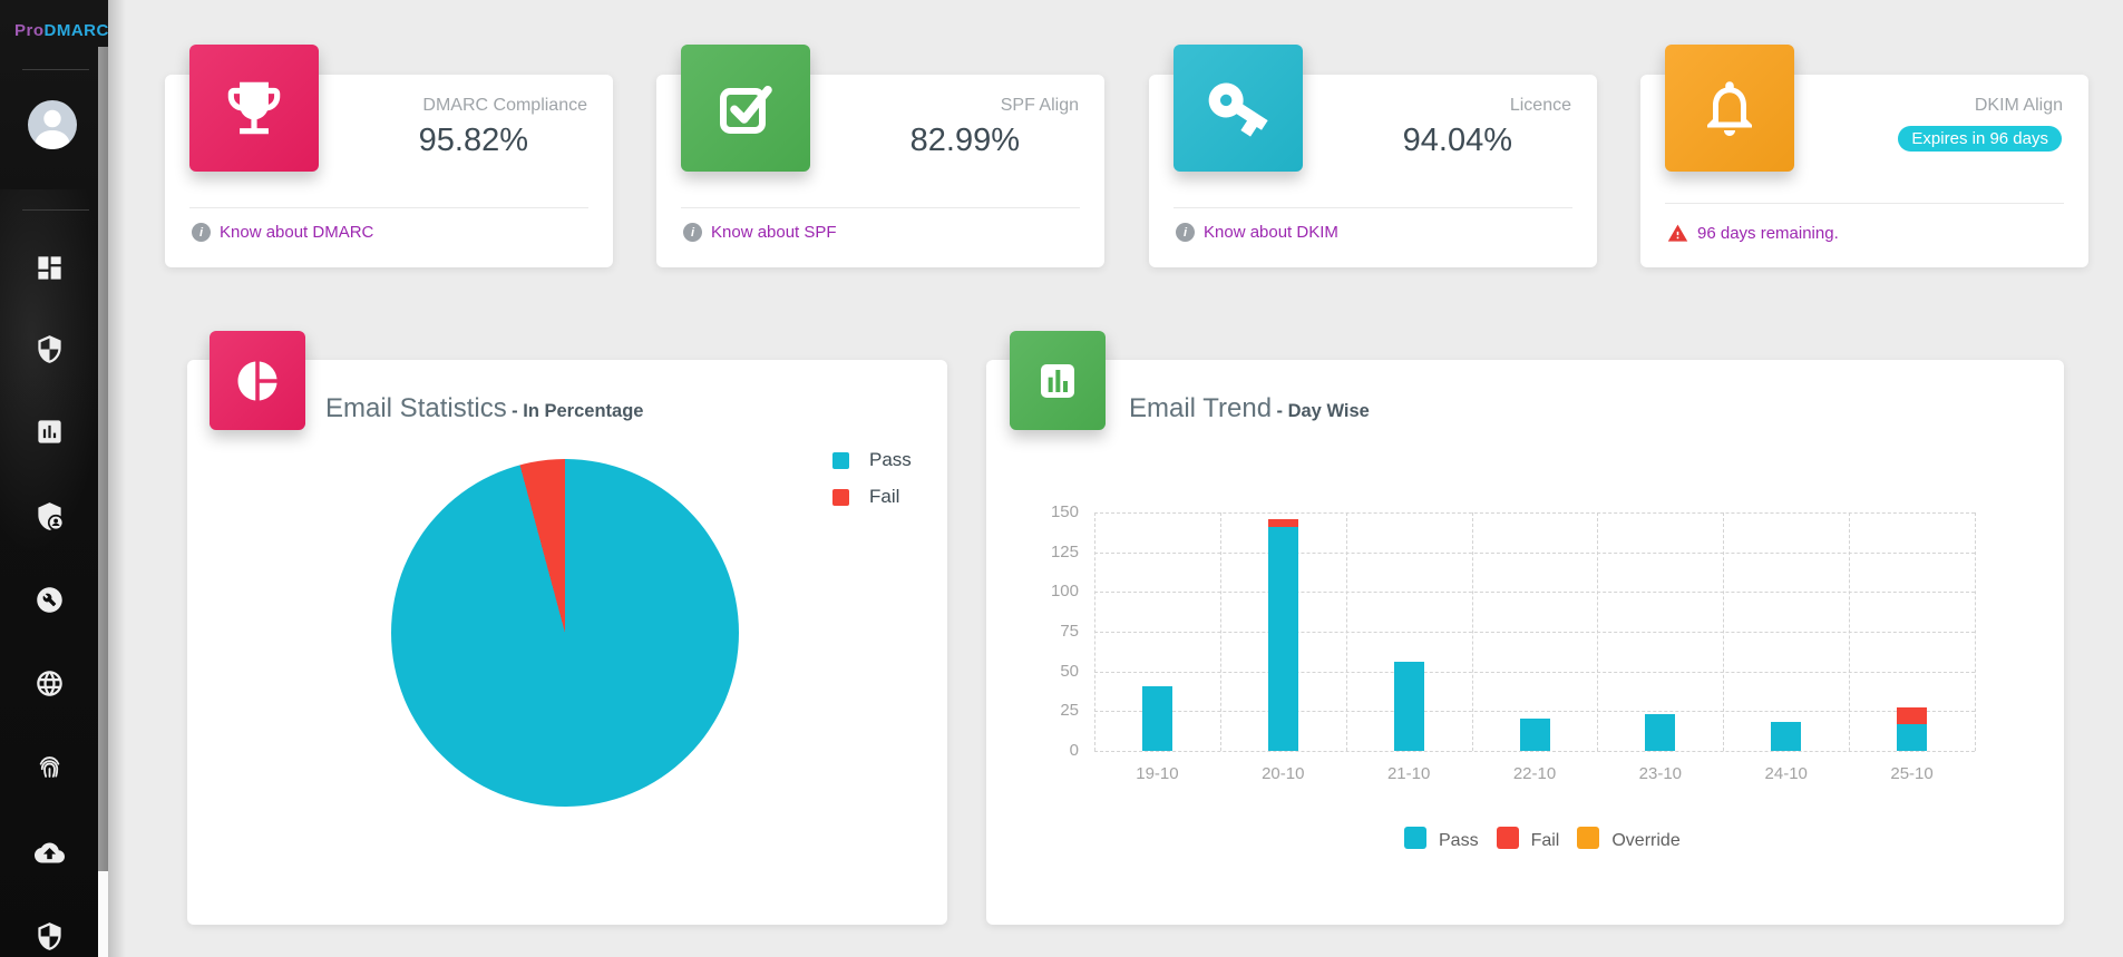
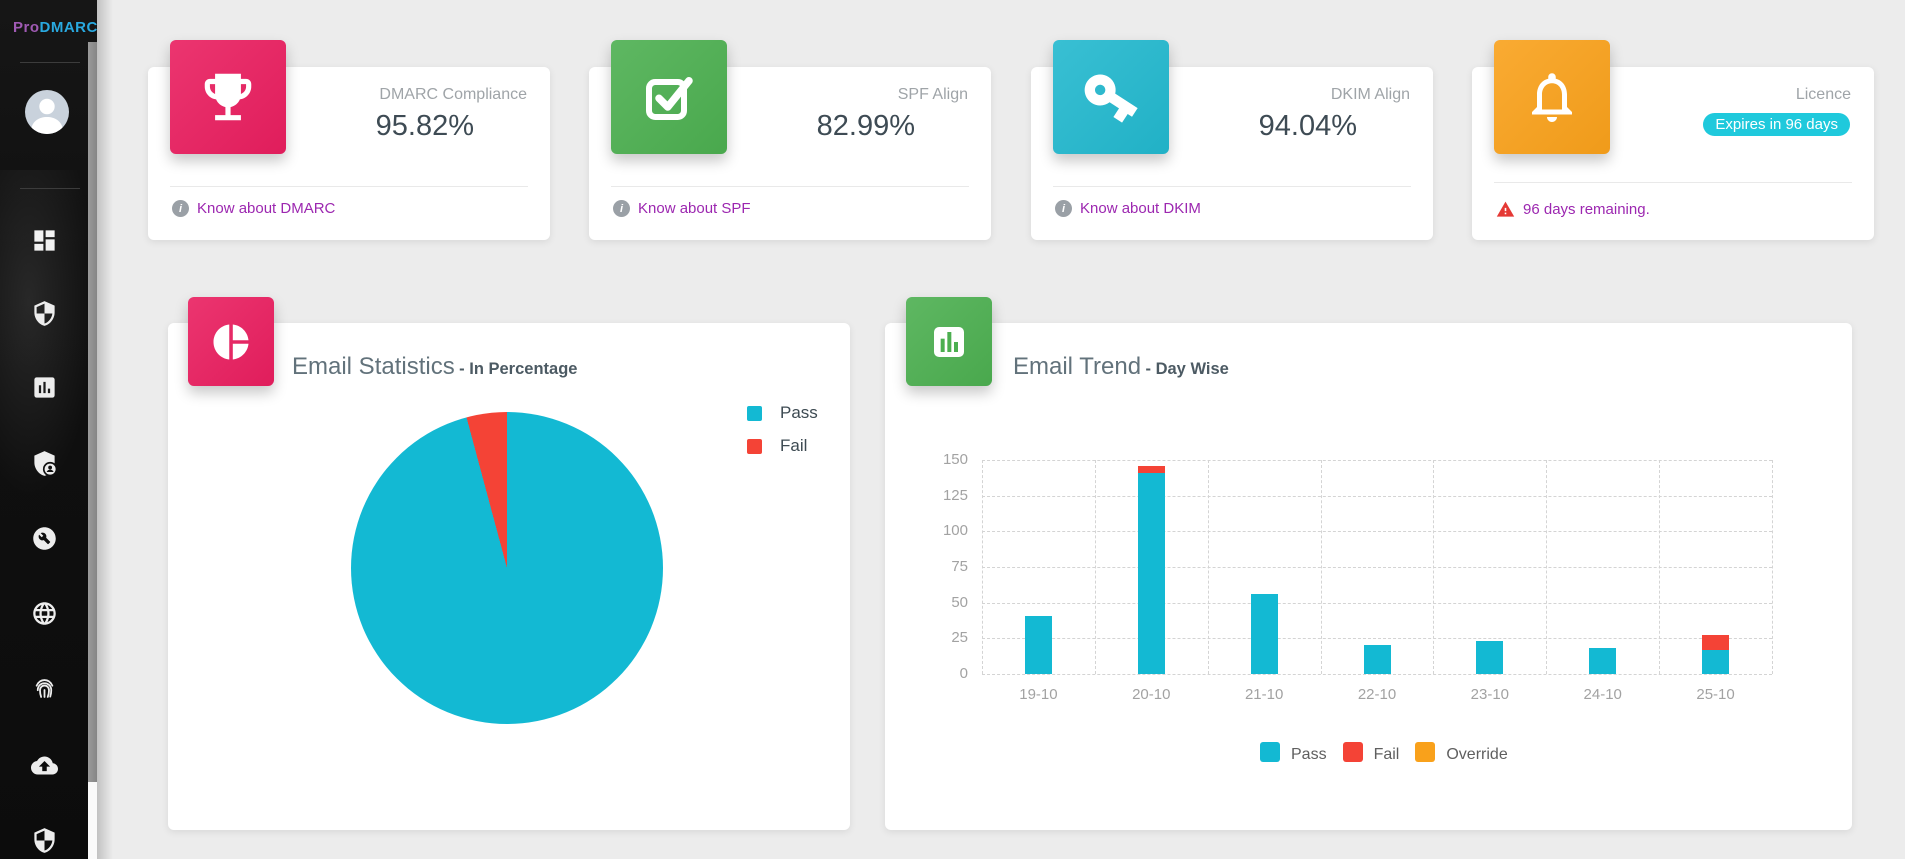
  ProDMARC
  DMARC Compliance
  95.82%
  i
  Know about DMARC
  SPF Align
  82.99%
  i
  Know about SPF
- Licence
+ DKIM Align
  94.04%
  i
  Know about DKIM
- DKIM Align
+ Licence
  Expires in 96 days
  96 days remaining.
  Email Statistics - In Percentage
  Pass
  Fail
  Email Trend - Day Wise
  0
  25
  50
  75
  100
  125
  150
  19-10
  20-10
  21-10
  22-10
  23-10
  24-10
  25-10
  Pass
  Fail
  Override
